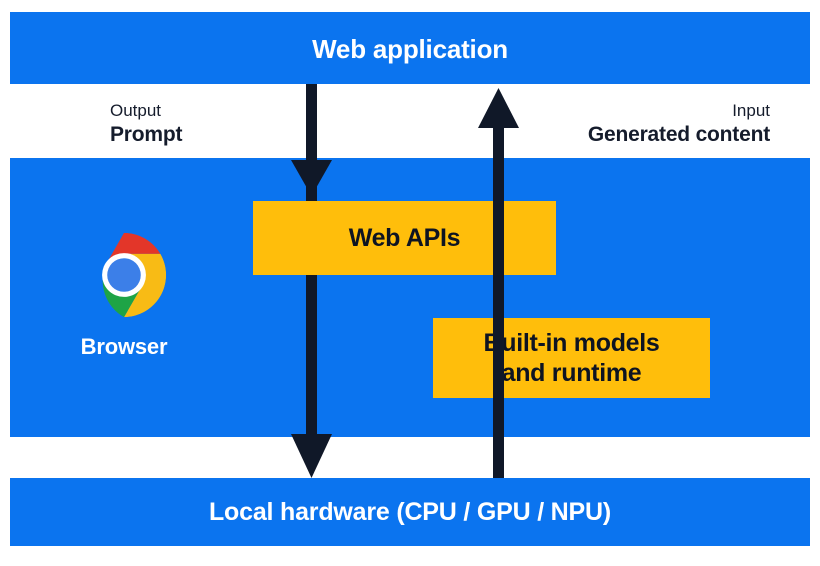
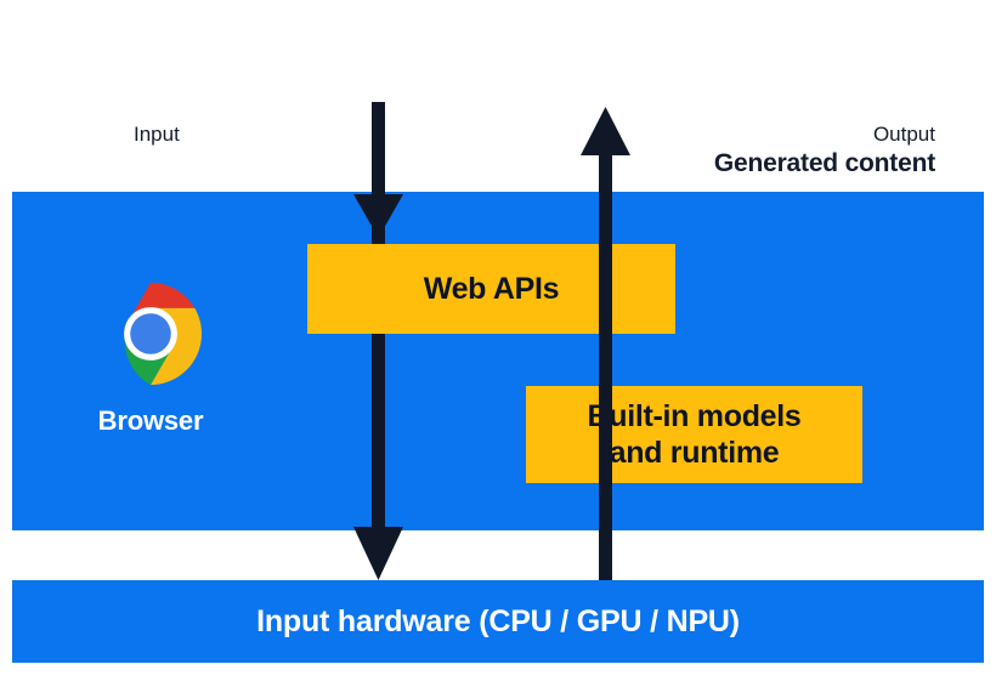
- Web application
- Output
+ Input
- Prompt
- Input
+ Output
  Generated content
  Web APIs
  Built-in models
  and runtime
  Browser
- Local hardware (CPU / GPU / NPU)
+ Input hardware (CPU / GPU / NPU)
